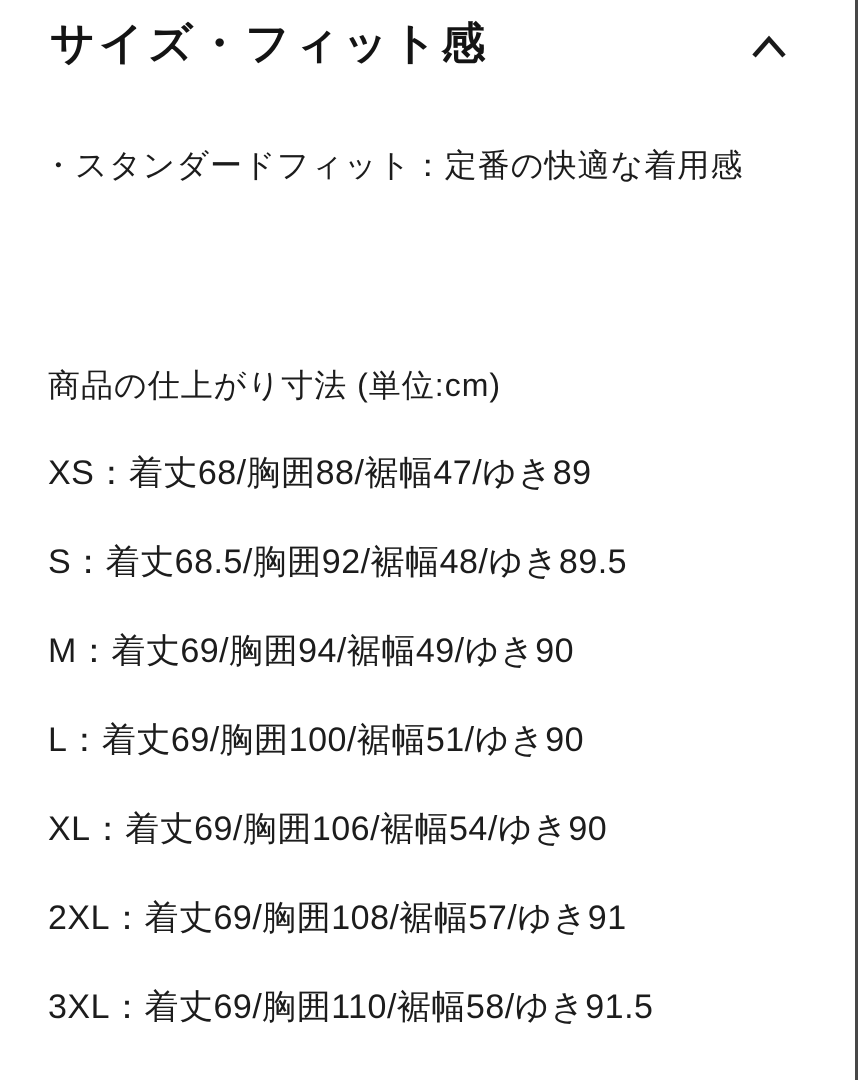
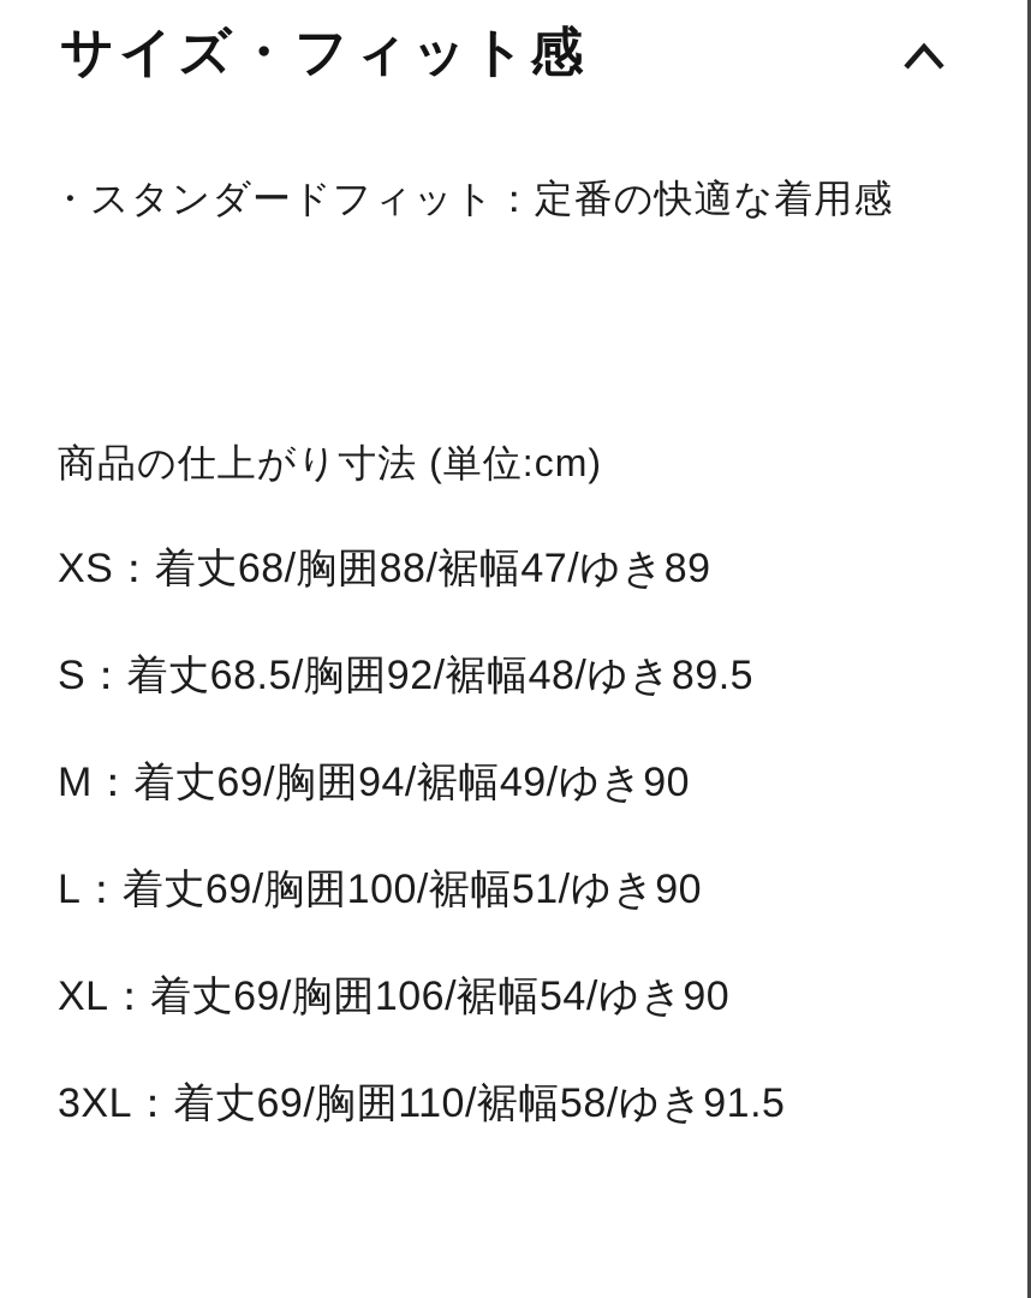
  サイズ・フィット感
  ・スタンダードフィット：定番の快適な着用感
  商品の仕上がり寸法 (単位:cm)
  XS：着丈68/胸囲88/裾幅47/ゆき89
  S：着丈68.5/胸囲92/裾幅48/ゆき89.5
  M：着丈69/胸囲94/裾幅49/ゆき90
  L：着丈69/胸囲100/裾幅51/ゆき90
  XL：着丈69/胸囲106/裾幅54/ゆき90
- 2XL：着丈69/胸囲108/裾幅57/ゆき91
  3XL：着丈69/胸囲110/裾幅58/ゆき91.5
